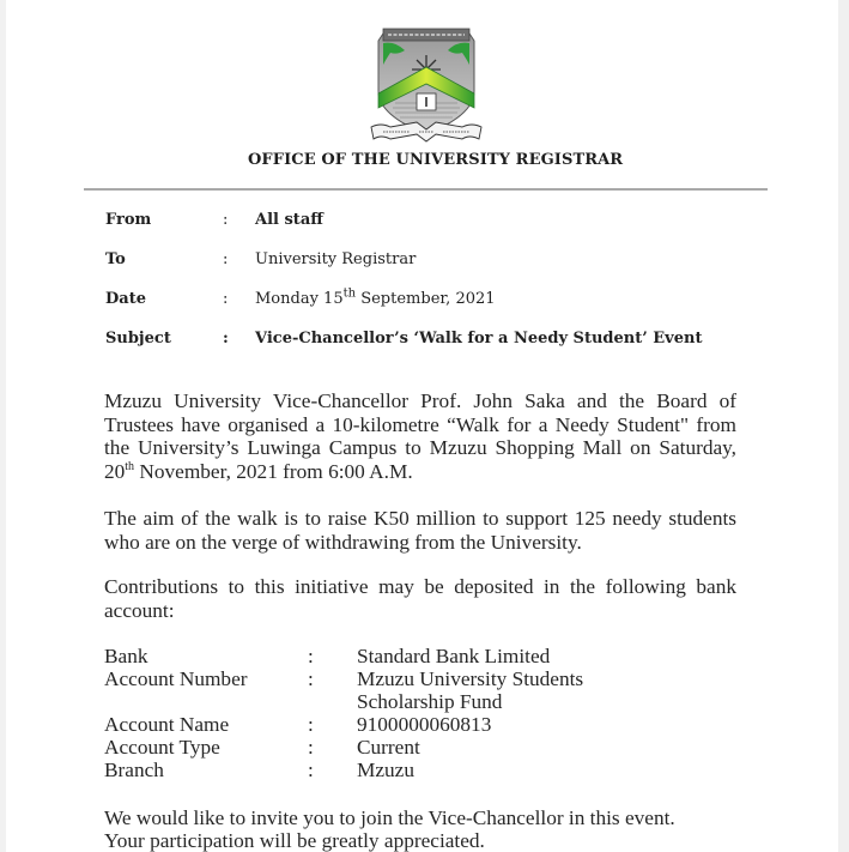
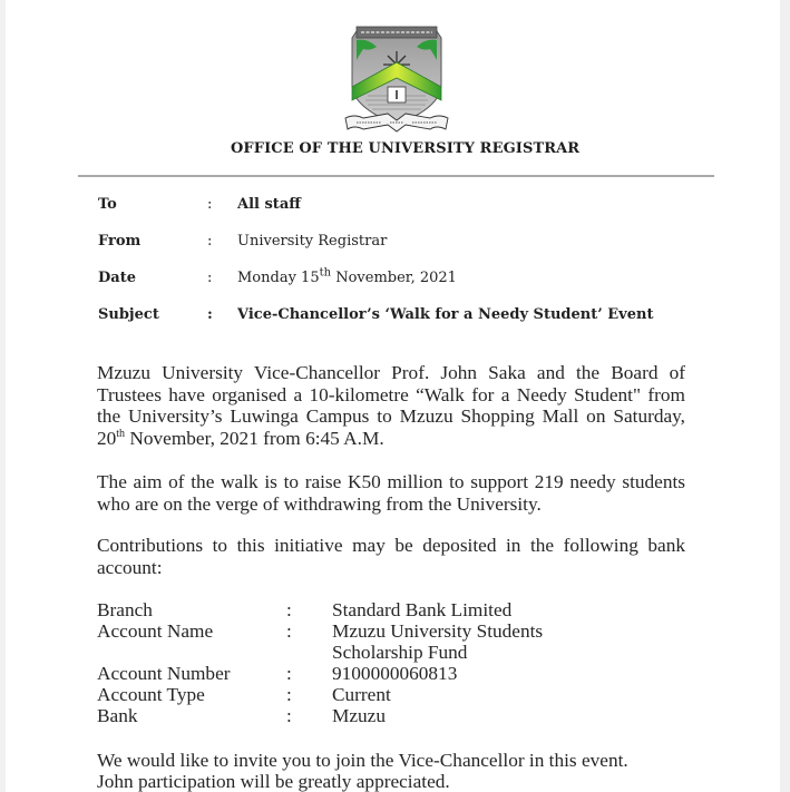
  OFFICE OF THE UNIVERSITY REGISTRAR
- From
+ To
  :
  All staff
- To
+ From
  :
  University Registrar
  Date
  :
- Monday 15th September, 2021
+ Monday 15th November, 2021
  Subject
  :
  Vice-Chancellor’s ‘Walk for a Needy Student’ Event
- Mzuzu University Vice-Chancellor Prof. John Saka and the Board of Trustees have organised a 10-kilometre “Walk for a Needy Student" from the University’s Luwinga Campus to Mzuzu Shopping Mall on Saturday, 20th November, 2021 from 6:00 A.M.
+ Mzuzu University Vice-Chancellor Prof. John Saka and the Board of Trustees have organised a 10-kilometre “Walk for a Needy Student" from the University’s Luwinga Campus to Mzuzu Shopping Mall on Saturday, 20th November, 2021 from 6:45 A.M.
- The aim of the walk is to raise K50 million to support 125 needy students who are on the verge of withdrawing from the University.
+ The aim of the walk is to raise K50 million to support 219 needy students who are on the verge of withdrawing from the University.
  Contributions to this initiative may be deposited in the following bank account:
- Bank
+ Branch
  :
  Standard Bank Limited
- Account Number
+ Account Name
  :
  Mzuzu University Students
  Scholarship Fund
- Account Name
+ Account Number
  :
  9100000060813
  Account Type
  :
  Current
- Branch
+ Bank
  :
  Mzuzu
  We would like to invite you to join the Vice-Chancellor in this event.
- Your participation will be greatly appreciated.
+ John participation will be greatly appreciated.
